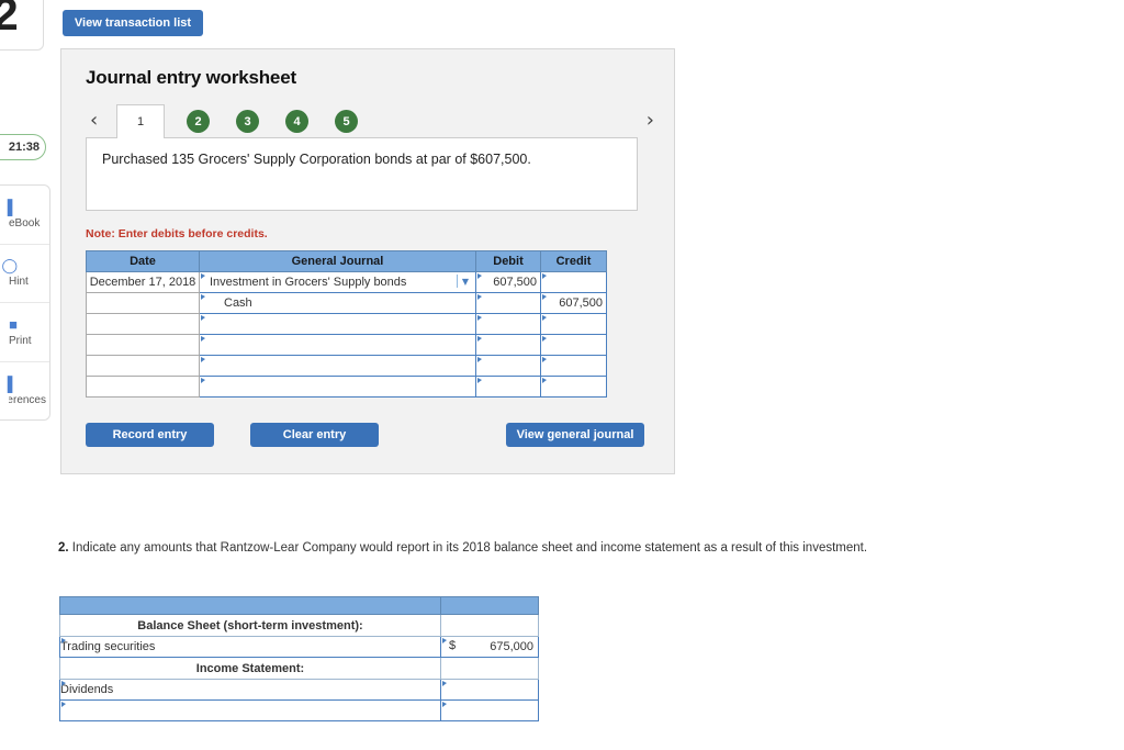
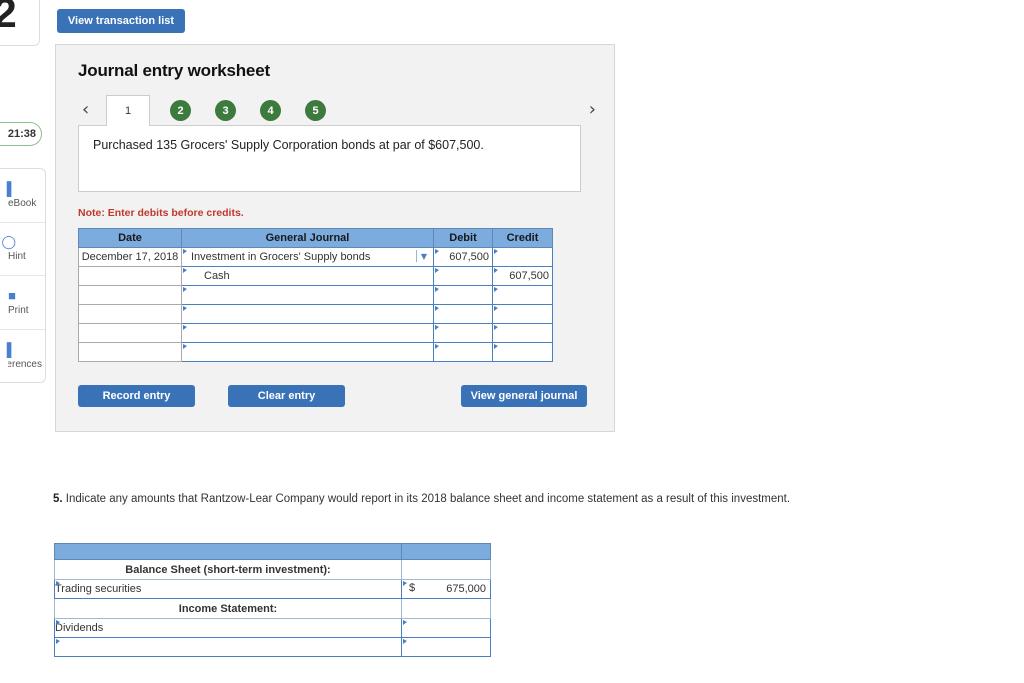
  2
  21:38
  ▌
  eBook
  ◯
  Hint
  ■
  Print
  ▌
  erences
  View transaction list
  Journal entry worksheet
  ‹
  1
  2
  3
  4
  5
  ›
  Purchased 135 Grocers' Supply Corporation bonds at par of $607,500.
  Note: Enter debits before credits.
  Date	General Journal	Debit	Credit
  December 17, 2018	Investment in Grocers' Supply bonds ▼	607,500
  	Cash		607,500
  Record entry
  Clear entry
  View general journal
- 2. Indicate any amounts that Rantzow-Lear Company would report in its 2018 balance sheet and income statement as a result of this investment.
+ 5. Indicate any amounts that Rantzow-Lear Company would report in its 2018 balance sheet and income statement as a result of this investment.
  Balance Sheet (short-term investment):
  Trading securities	$ 675,000
  Income Statement:
  Dividends
